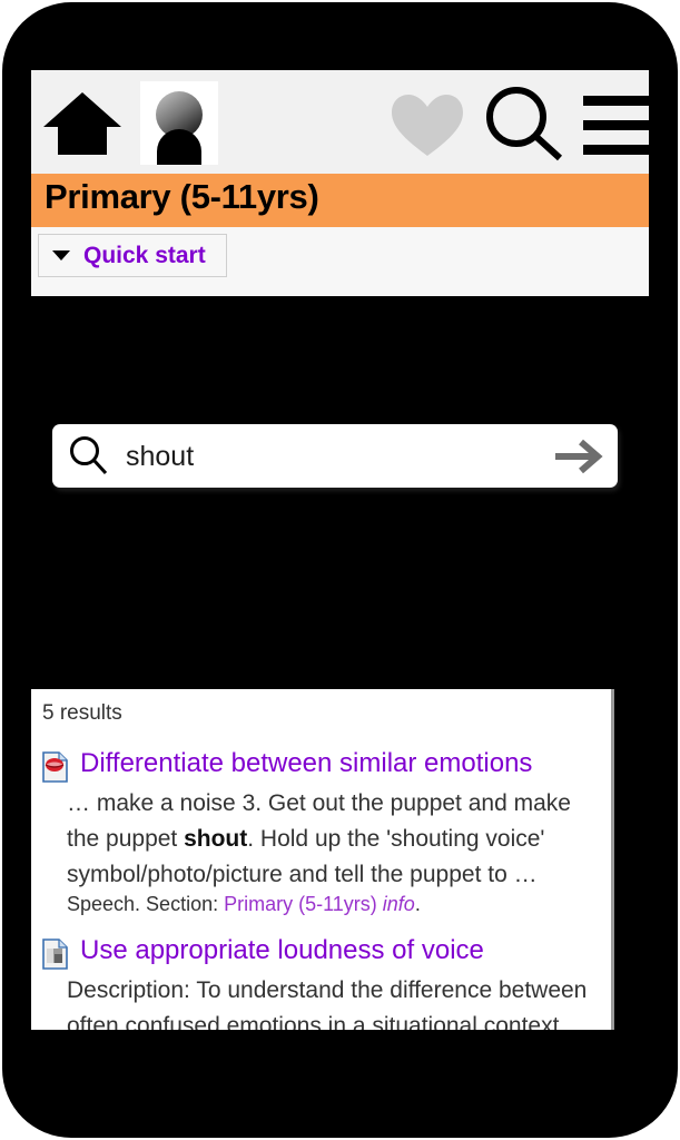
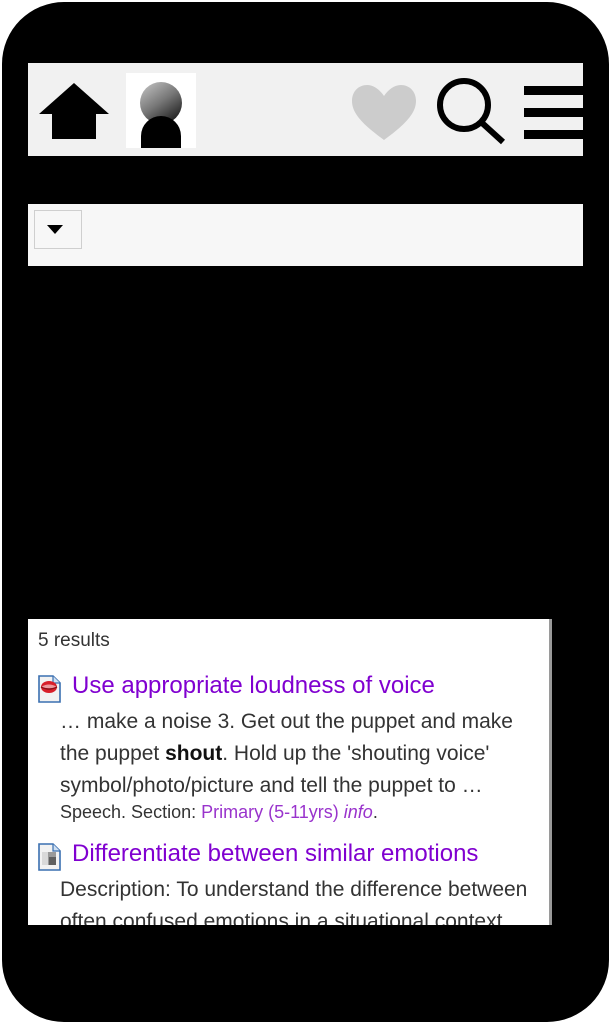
- Primary (5-11yrs)
- Quick start
- shout
  5 results
- Differentiate between similar emotions
+ Use appropriate loudness of voice
  … make a noise 3. Get out the puppet and make the puppet shout. Hold up the 'shouting voice' symbol/photo/picture and tell the puppet to …
  Speech. Section: Primary (5-11yrs) info.
- Use appropriate loudness of voice
+ Differentiate between similar emotions
  Description: To understand the difference between often confused emotions in a situational context,
